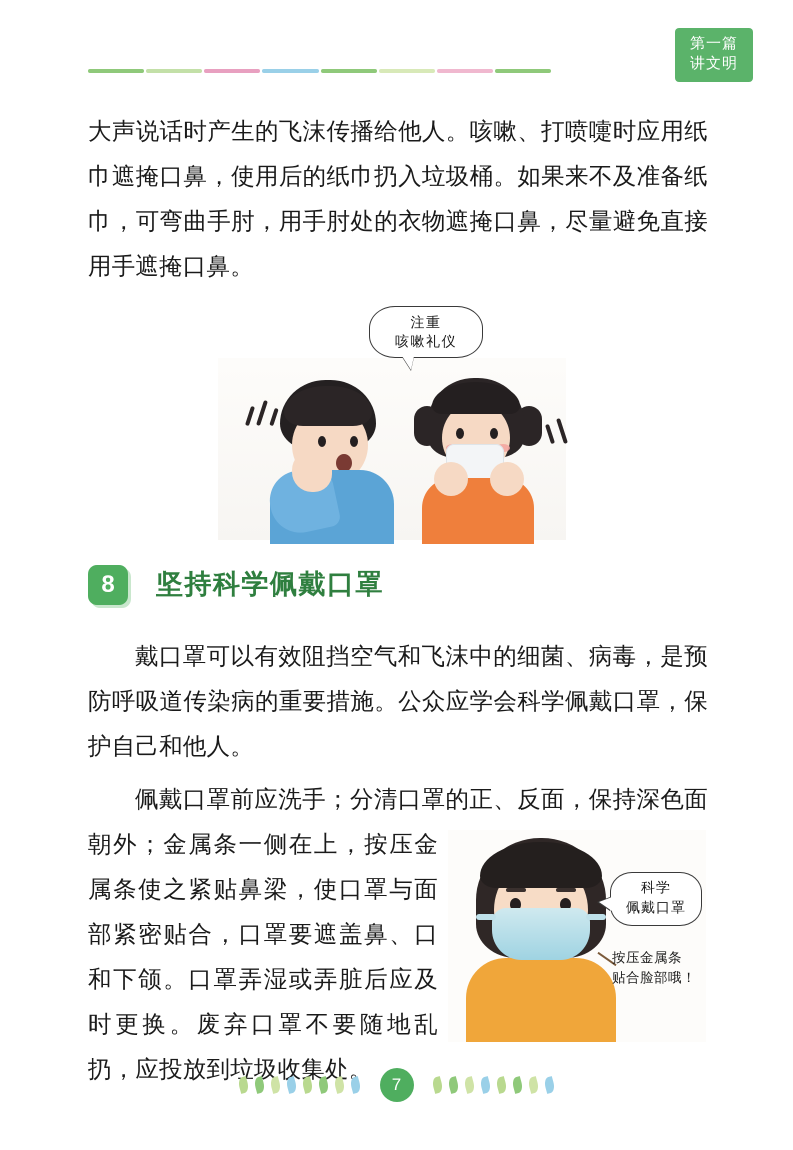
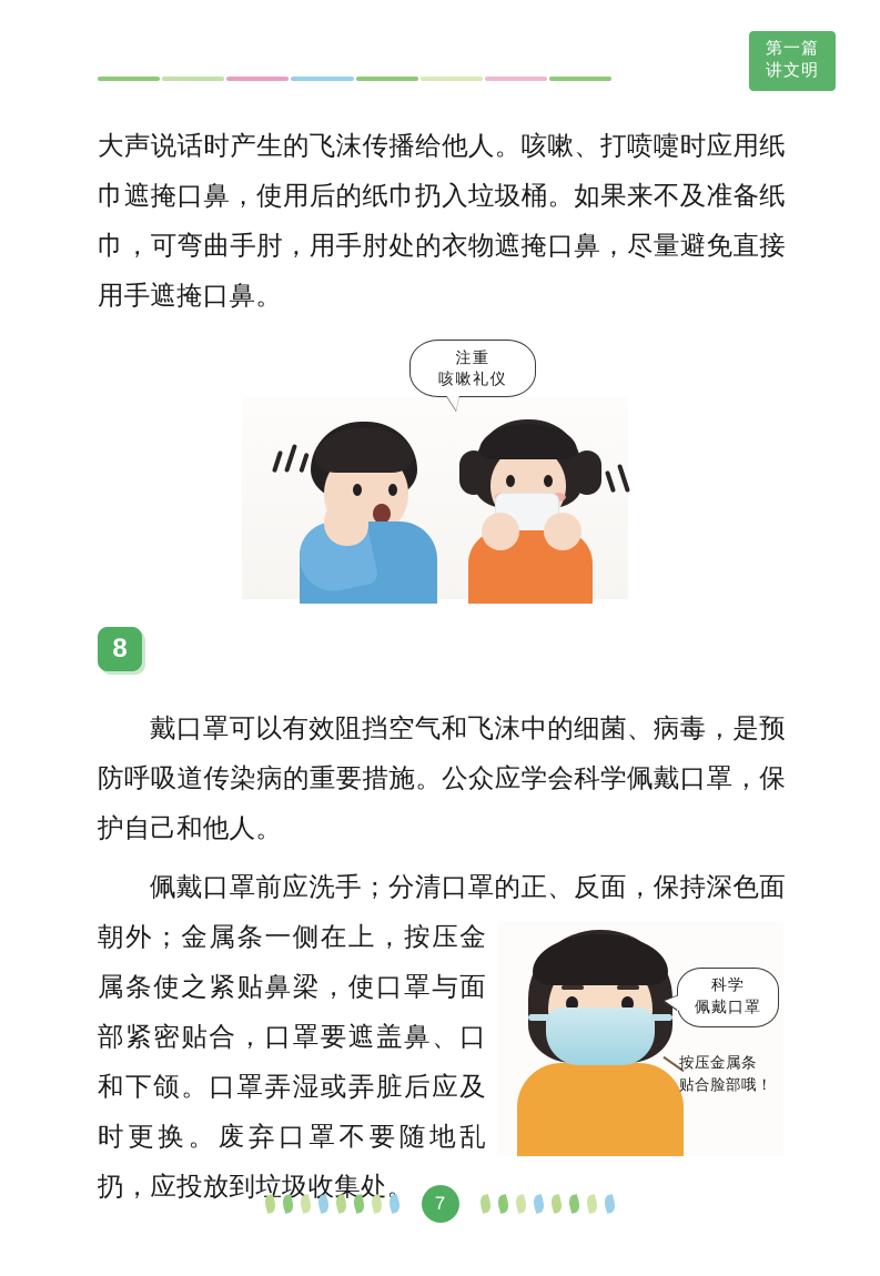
  第一篇
  讲文明
  大声说话时产生的飞沫传播给他人。咳嗽、打喷嚏时应用纸巾遮掩口鼻，使用后的纸巾扔入垃圾桶。如果来不及准备纸巾，可弯曲手肘，用手肘处的衣物遮掩口鼻，尽量避免直接用手遮掩口鼻。
  注重
  咳嗽礼仪
  8
- 坚持科学佩戴口罩
  戴口罩可以有效阻挡空气和飞沫中的细菌、病毒，是预防呼吸道传染病的重要措施。公众应学会科学佩戴口罩，保护自己和他人。
  佩戴口罩前应洗手；分清口罩的正、反面，保持深色面朝外；金属条一侧在上，按压金属条使之紧贴鼻梁，使口罩与面部紧密贴合，口罩要遮盖鼻、口和下颌。口罩弄湿或弄脏后应及时更换。废弃口罩不要随地乱扔，应投放到垃圾收集处。
  科学
  佩戴口罩
  按压金属条
  贴合脸部哦！
  7
